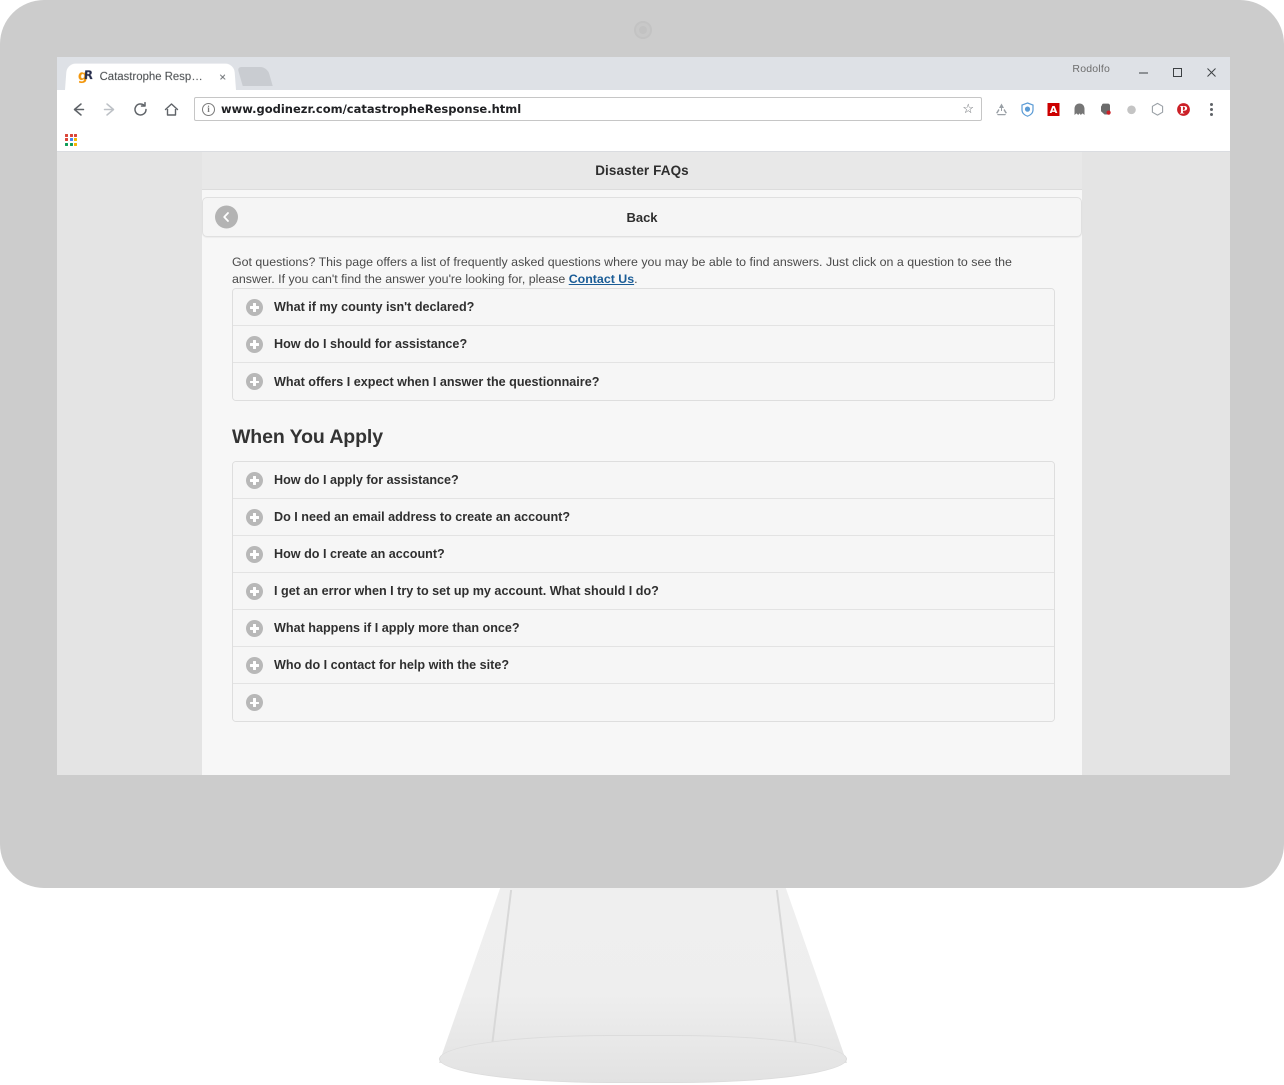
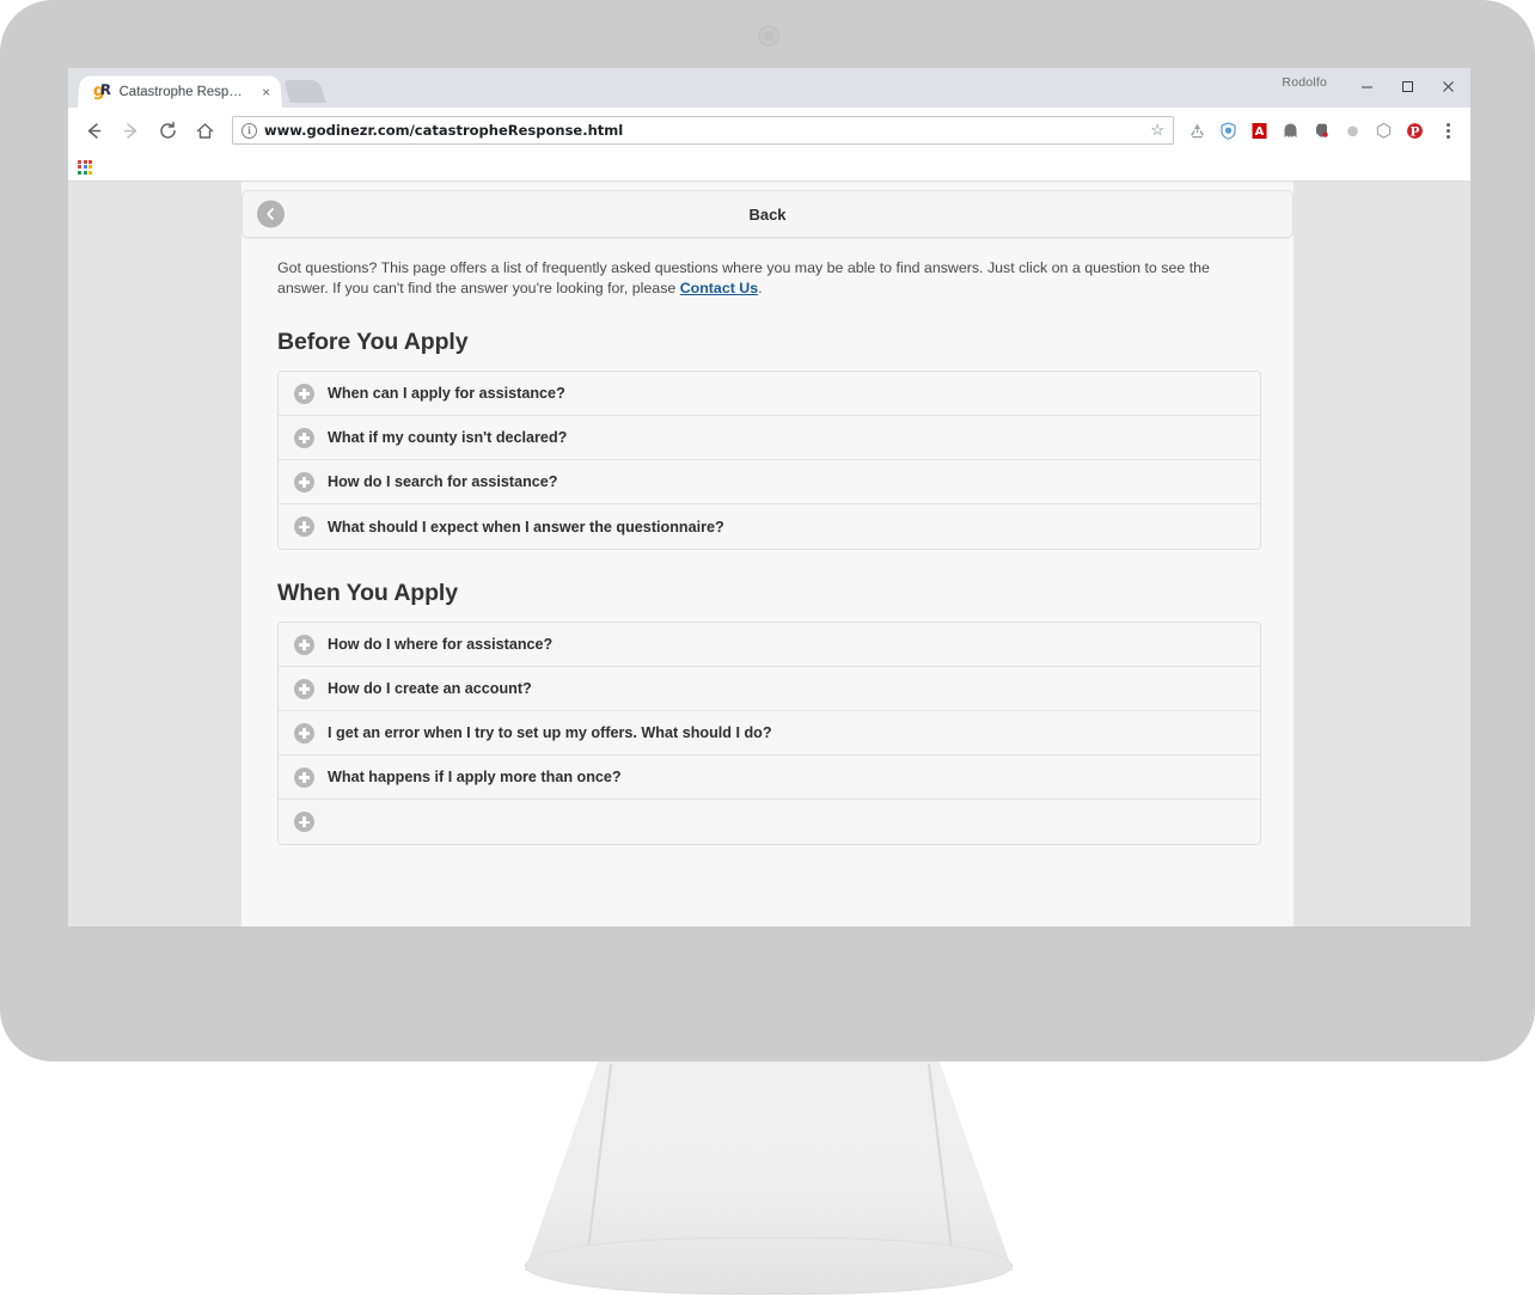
  g
  R
  Catastrophe Respon
  ×
  Rodolfo
  i
  www.godinezr.com/catastropheResponse.html
  ☆
  A
  P
- Disaster FAQs
  Back
  Got questions? This page offers a list of frequently asked questions where you may be able to find answers. Just click on a question to see the answer. If you can't find the answer you're looking for, please Contact Us.
+ Before You Apply
+ When can I apply for assistance?
  What if my county isn't declared?
- How do I should for assistance?
+ How do I search for assistance?
- What offers I expect when I answer the questionnaire?
+ What should I expect when I answer the questionnaire?
  When You Apply
- How do I apply for assistance?
+ How do I where for assistance?
- Do I need an email address to create an account?
  How do I create an account?
- I get an error when I try to set up my account. What should I do?
+ I get an error when I try to set up my offers. What should I do?
  What happens if I apply more than once?
- Who do I contact for help with the site?
